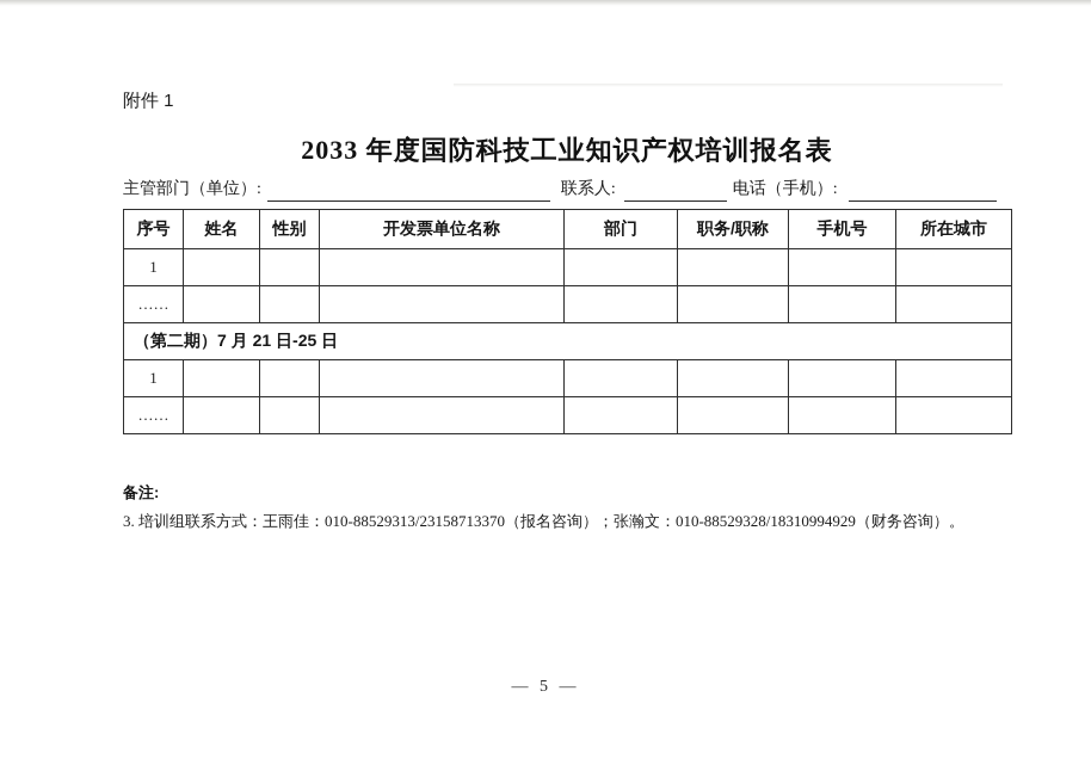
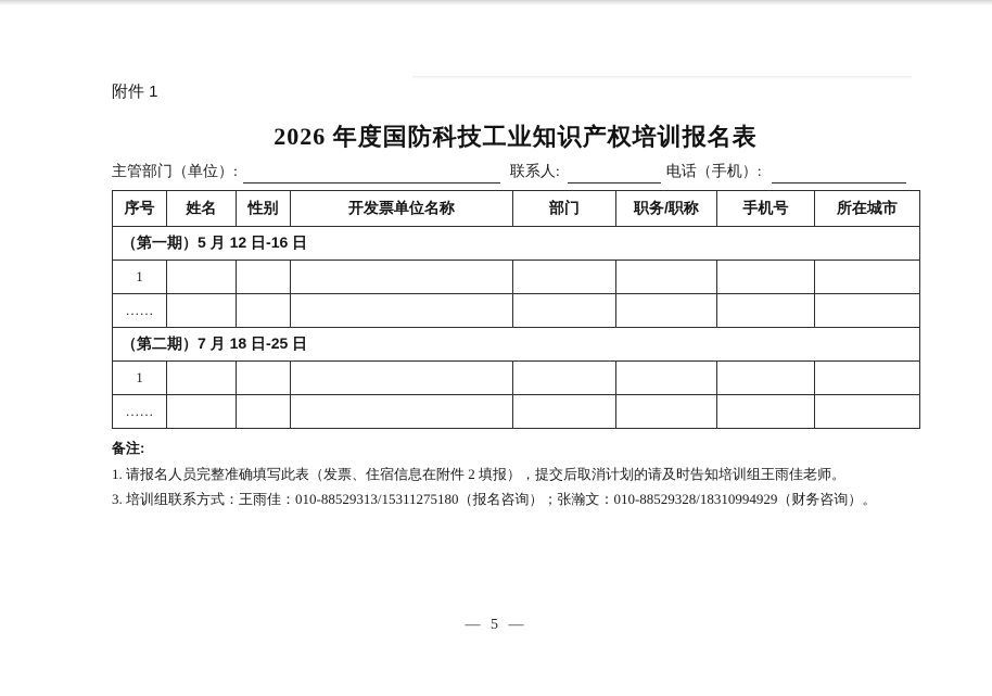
  附件 1
- 2033 年度国防科技工业知识产权培训报名表
+ 2026 年度国防科技工业知识产权培训报名表
  主管部门（单位）:
  联系人:
  电话（手机）:
  序号	姓名	性别	开发票单位名称	部门	职务/职称	手机号	所在城市
+ （第一期）5 月 12 日-16 日
  1
  ……
- （第二期）7 月 21 日-25 日
+ （第二期）7 月 18 日-25 日
  1
  ……
  备注:
+ 1. 请报名人员完整准确填写此表（发票、住宿信息在附件 2 填报），提交后取消计划的请及时告知培训组王雨佳老师。
- 3. 培训组联系方式：王雨佳：010-88529313/23158713370（报名咨询）；张瀚文：010-88529328/18310994929（财务咨询）。
+ 3. 培训组联系方式：王雨佳：010-88529313/15311275180（报名咨询）；张瀚文：010-88529328/18310994929（财务咨询）。
  — 5 —
